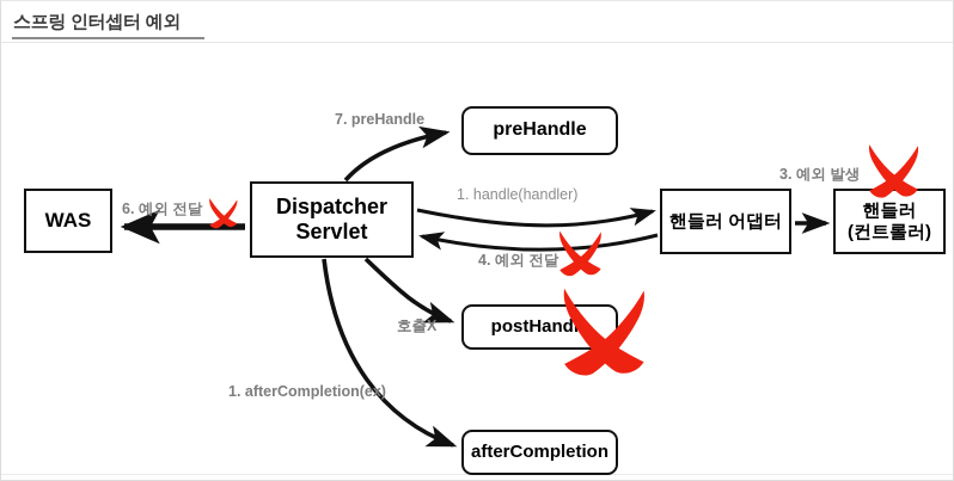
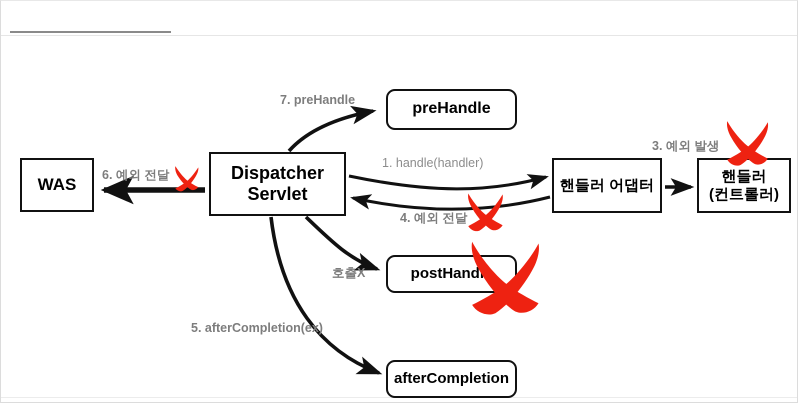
- 스프링 인터셉터 예외
  WAS
  Dispatcher
  Servlet
  preHandle
  핸들러 어댑터
  핸들러
  (컨트롤러)
  postHand
  afterCompletion
  7. preHandle
  1. handle(handler)
  3. 예외 발생
  4. 예외 전달
- 1. afterCompletion(ex)
+ 5. afterCompletion(ex)
  6. 예외 전달
  호출X
